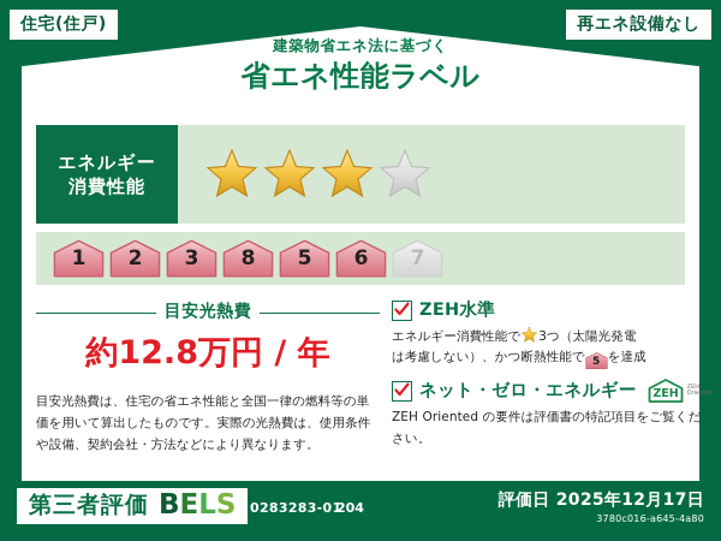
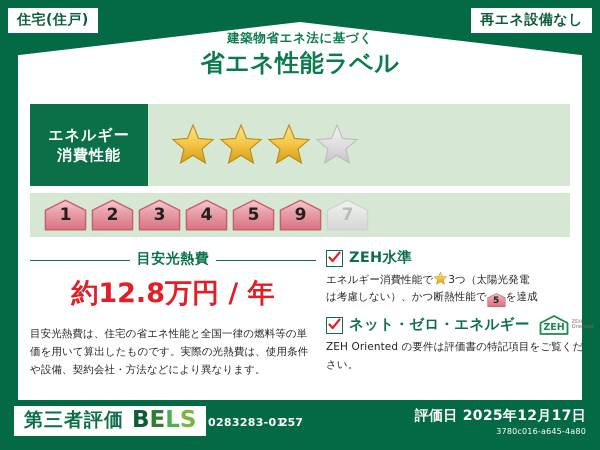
  住宅(住戸)
  再エネ設備なし
  建築物省エネ法に基づく
  省エネ性能ラベル
  エネルギー
  消費性能
  1
  2
  3
- 8
+ 4
  5
- 6
+ 9
  7
  目安光熱費
  約12.8万円 / 年
  目安光熱費は、住宅の省エネ性能と全国一律の燃料等の単価を用いて算出したものです。実際の光熱費は、使用条件や設備、契約会社・方法などにより異なります。
  ZEH水準
  エネルギー消費性能で 3つ（太陽光発電
  は考慮しない）、かつ断熱性能で
  5
  を達成
  ネット・ゼロ・エネルギー
  ZEH
  ZEH Oriented の要件は評価書の特記項目をご覧ください。
  第三者評価
  BELS
  0283283-01
- 204
+ 257
  評価日 2025年12月17日
  3780c016-a645-4a80
